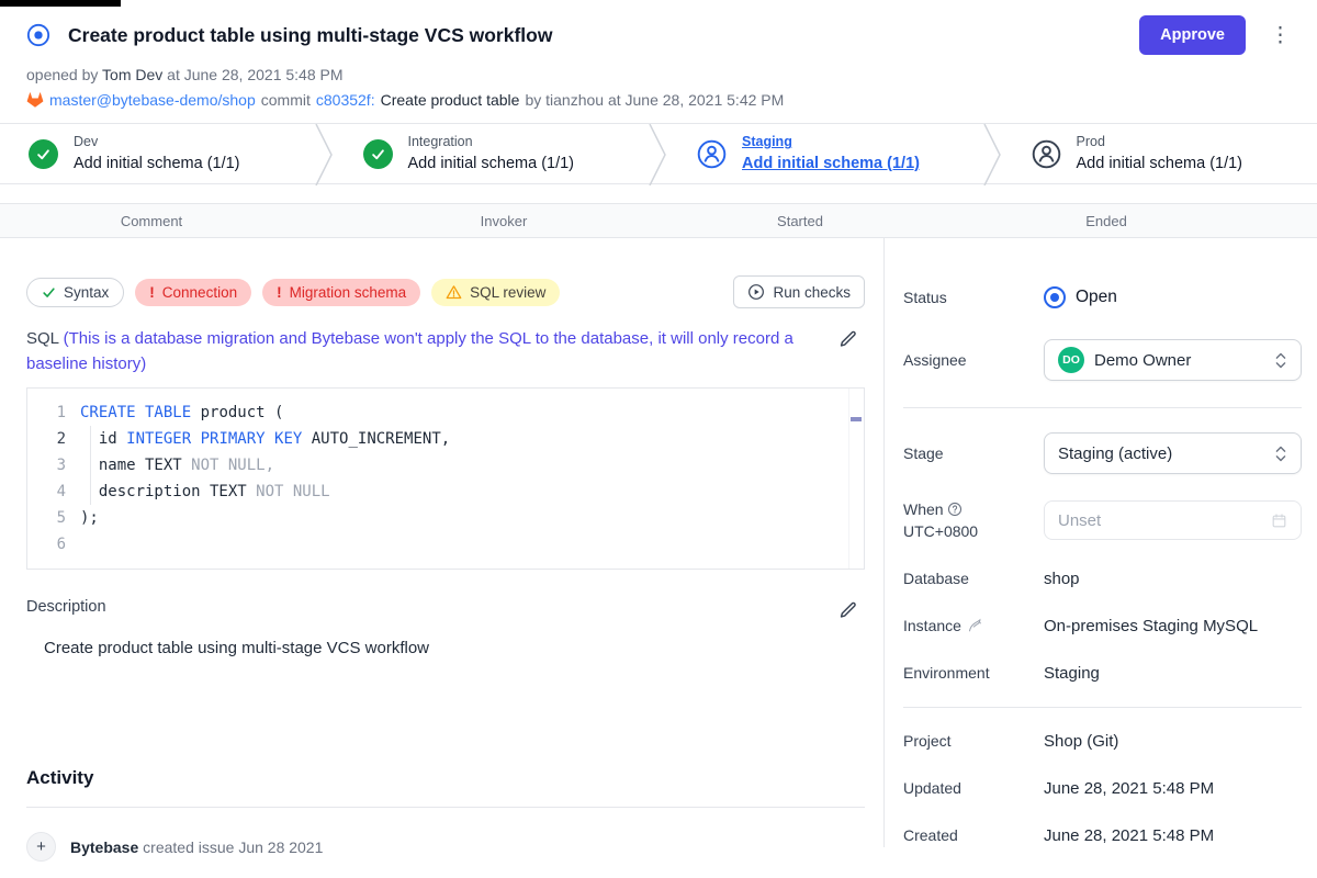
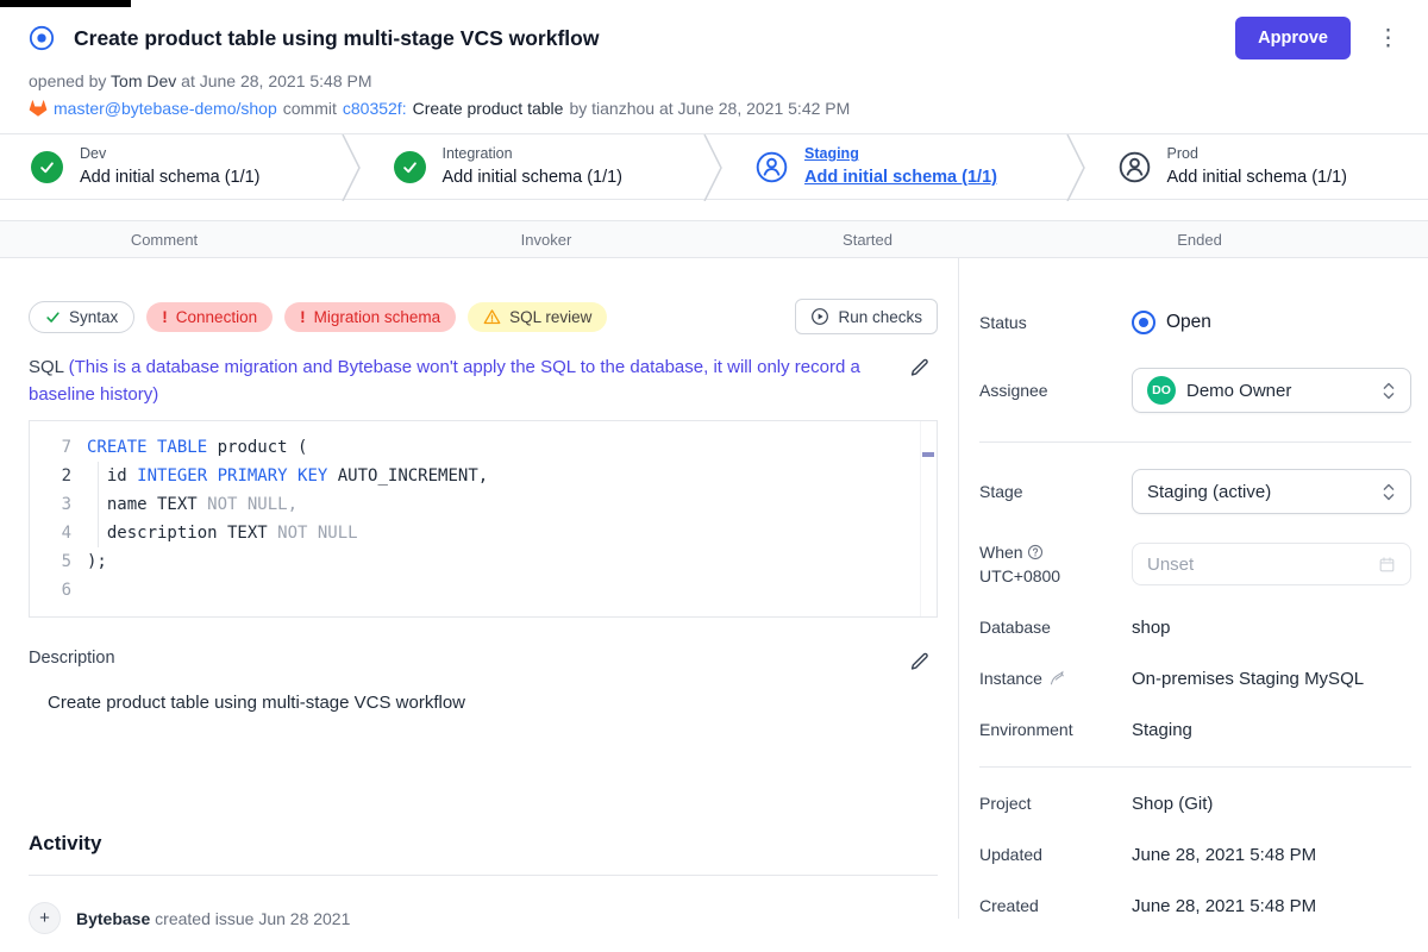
  Create product table using multi-stage VCS workflow
  Approve
  ⋮
  opened by Tom Dev at June 28, 2021 5:48 PM
  master@bytebase-demo/shop
  commit
  c80352f:
  Create product table
  by tianzhou at June 28, 2021 5:42 PM
  Dev
  Add initial schema (1/1)
  Integration
  Add initial schema (1/1)
  Staging
  Add initial schema (1/1)
  Prod
  Add initial schema (1/1)
  Comment
  Invoker
  Started
  Ended
  Syntax
  !
  Connection
  !
  Migration schema
  SQL review
  Run checks
  SQL (This is a database migration and Bytebase won't apply the SQL to the database, it will only record a baseline history)
- 1
+ 7
  CREATE TABLE product (
  2
  id INTEGER PRIMARY KEY AUTO_INCREMENT,
  3
  name TEXT NOT NULL,
  4
  description TEXT NOT NULL
  5
  );
  6
  Description
  Create product table using multi-stage VCS workflow
  Activity
  +
  Bytebase created issue Jun 28 2021
  Status
  Open
  Assignee
  DO
  Demo Owner
  Stage
  Staging (active)
  When
  UTC+0800
  Unset
  Database
  shop
  Instance
  On-premises Staging MySQL
  Environment
  Staging
  Project
  Shop (Git)
  Updated
  June 28, 2021 5:48 PM
  Created
  June 28, 2021 5:48 PM
